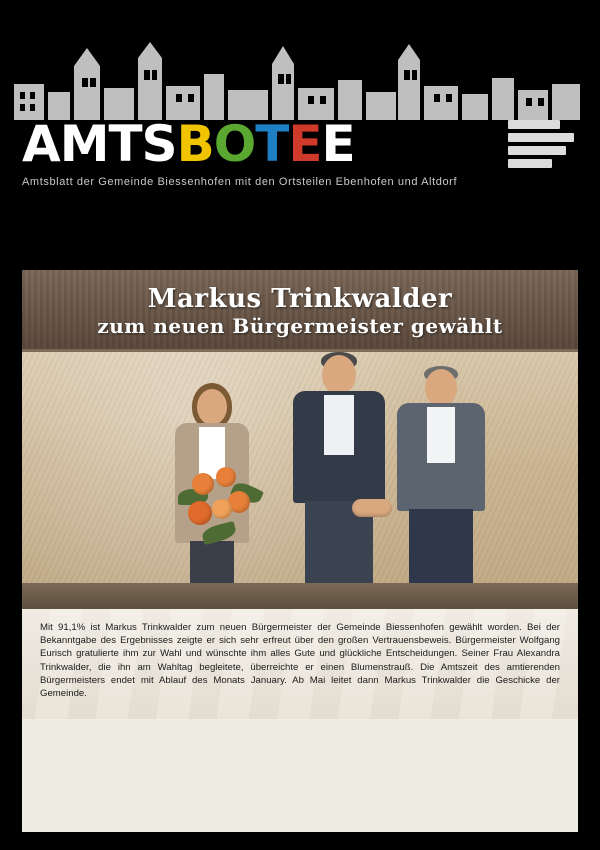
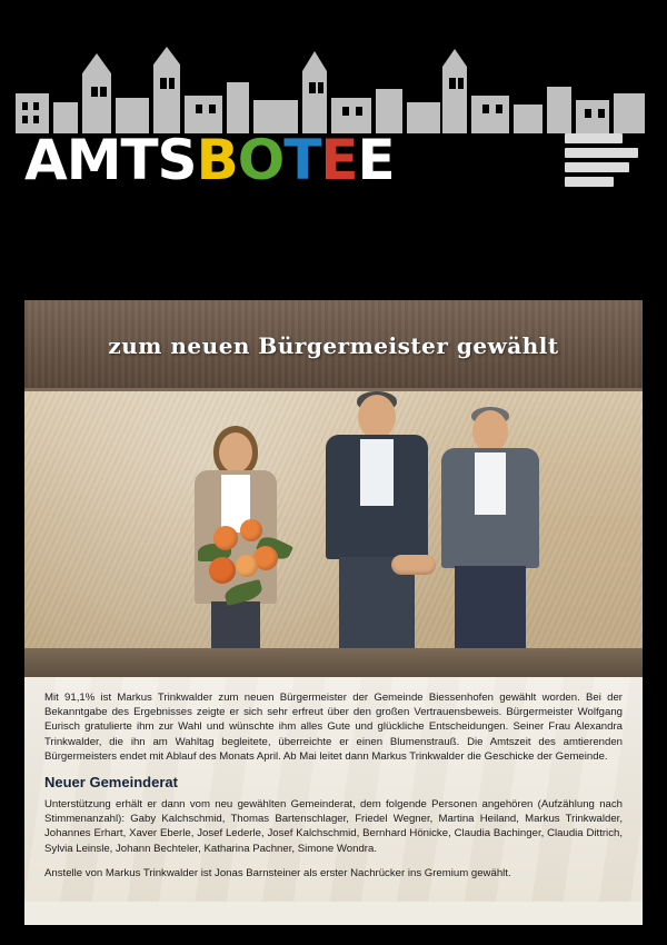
  AMTS
  B
  O
  T
  E
  E
- Amtsblatt der Gemeinde Biessenhofen mit den Ortsteilen Ebenhofen und Altdorf
- Markus Trinkwalder
  zum neuen Bürgermeister gewählt
- Mit 91,1% ist Markus Trinkwalder zum neuen Bürgermeister der Gemeinde Biessenhofen gewählt worden. Bei der Bekanntgabe des Ergebnisses zeigte er sich sehr erfreut über den großen Vertrauensbeweis. Bürgermeister Wolfgang Eurisch gratulierte ihm zur Wahl und wünschte ihm alles Gute und glückliche Entscheidungen. Seiner Frau Alexandra Trinkwalder, die ihn am Wahltag begleitete, überreichte er einen Blumenstrauß. Die Amtszeit des amtierenden Bürgermeisters endet mit Ablauf des Monats January. Ab Mai leitet dann Markus Trinkwalder die Geschicke der Gemeinde.
+ Mit 91,1% ist Markus Trinkwalder zum neuen Bürgermeister der Gemeinde Biessenhofen gewählt worden. Bei der Bekanntgabe des Ergebnisses zeigte er sich sehr erfreut über den großen Vertrauensbeweis. Bürgermeister Wolfgang Eurisch gratulierte ihm zur Wahl und wünschte ihm alles Gute und glückliche Entscheidungen. Seiner Frau Alexandra Trinkwalder, die ihn am Wahltag begleitete, überreichte er einen Blumenstrauß. Die Amtszeit des amtierenden Bürgermeisters endet mit Ablauf des Monats April. Ab Mai leitet dann Markus Trinkwalder die Geschicke der Gemeinde.
+ Neuer Gemeinderat
+ Unterstützung erhält er dann vom neu gewählten Gemeinderat, dem folgende Personen angehören (Aufzählung nach Stimmenanzahl): Gaby Kalchschmid, Thomas Bartenschlager, Friedel Wegner, Martina Heiland, Markus Trinkwalder, Johannes Erhart, Xaver Eberle, Josef Lederle, Josef Kalchschmid, Bernhard Hönicke, Claudia Bachinger, Claudia Dittrich, Sylvia Leinsle, Johann Bechteler, Katharina Pachner, Simone Wondra.
+ Anstelle von Markus Trinkwalder ist Jonas Barnsteiner als erster Nachrücker ins Gremium gewählt.
